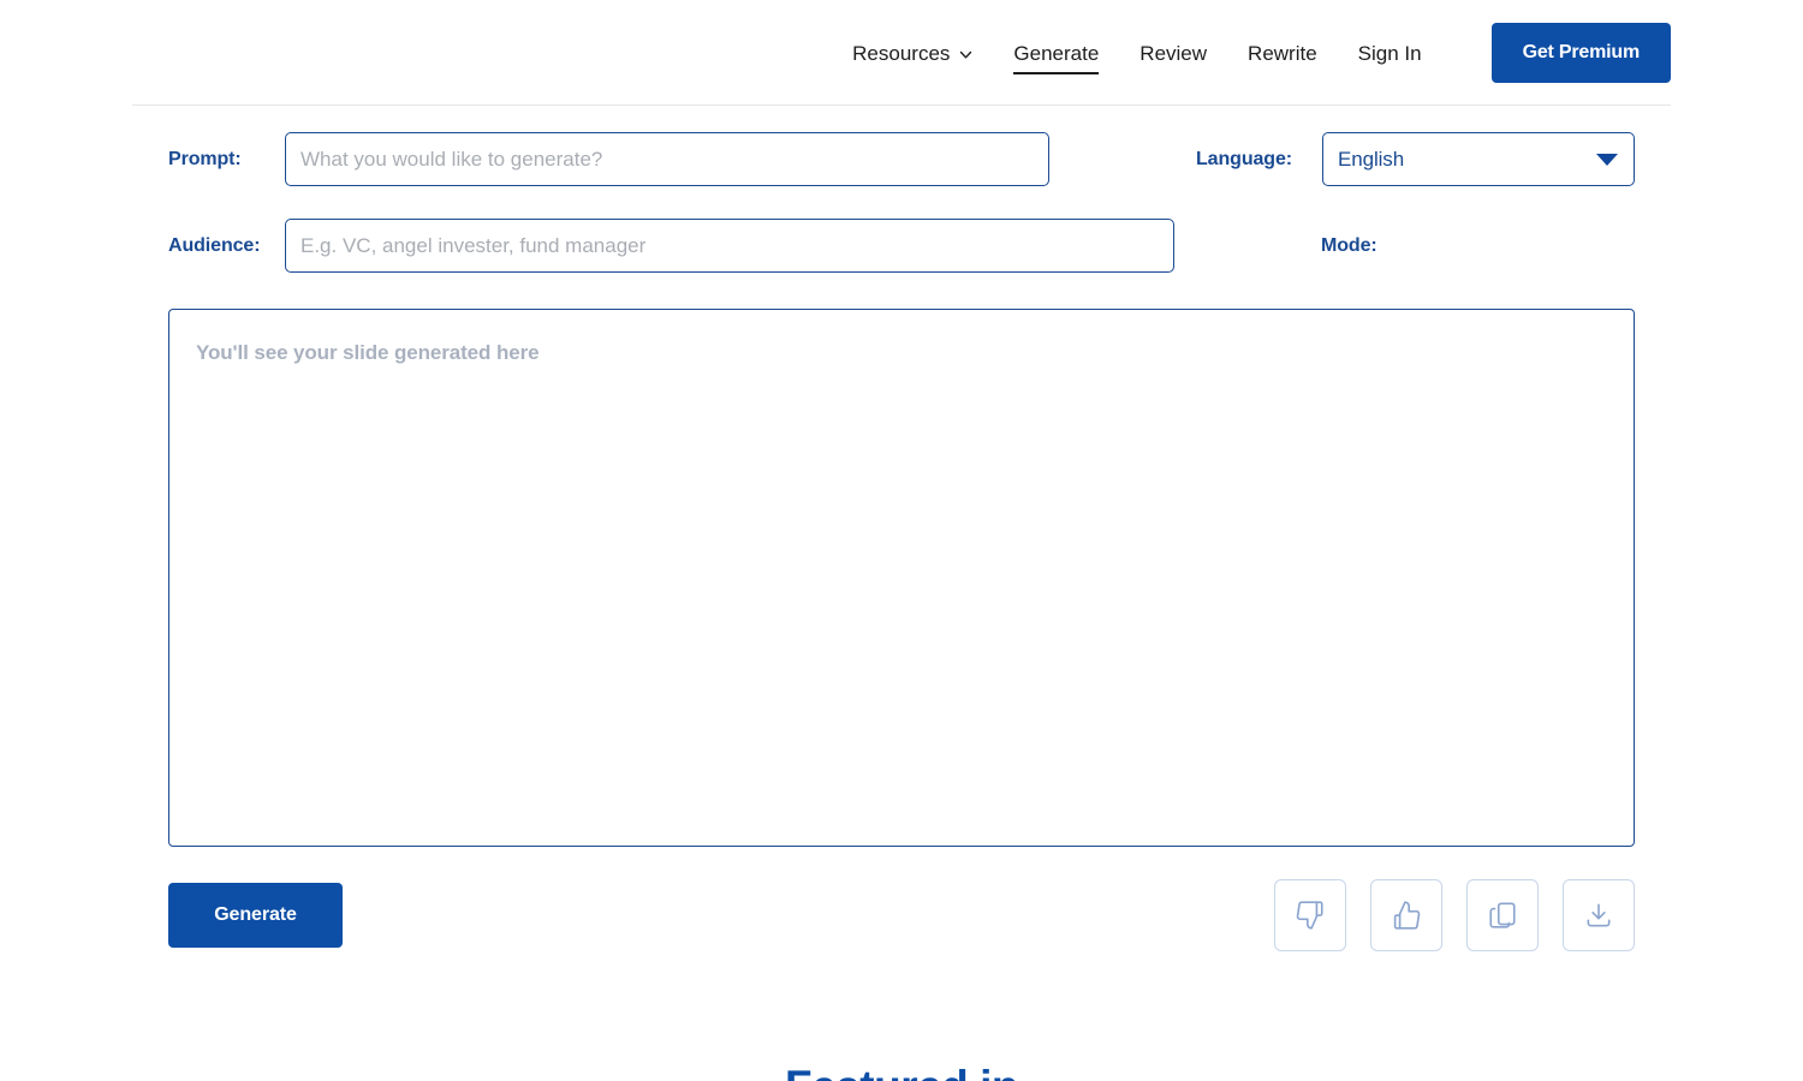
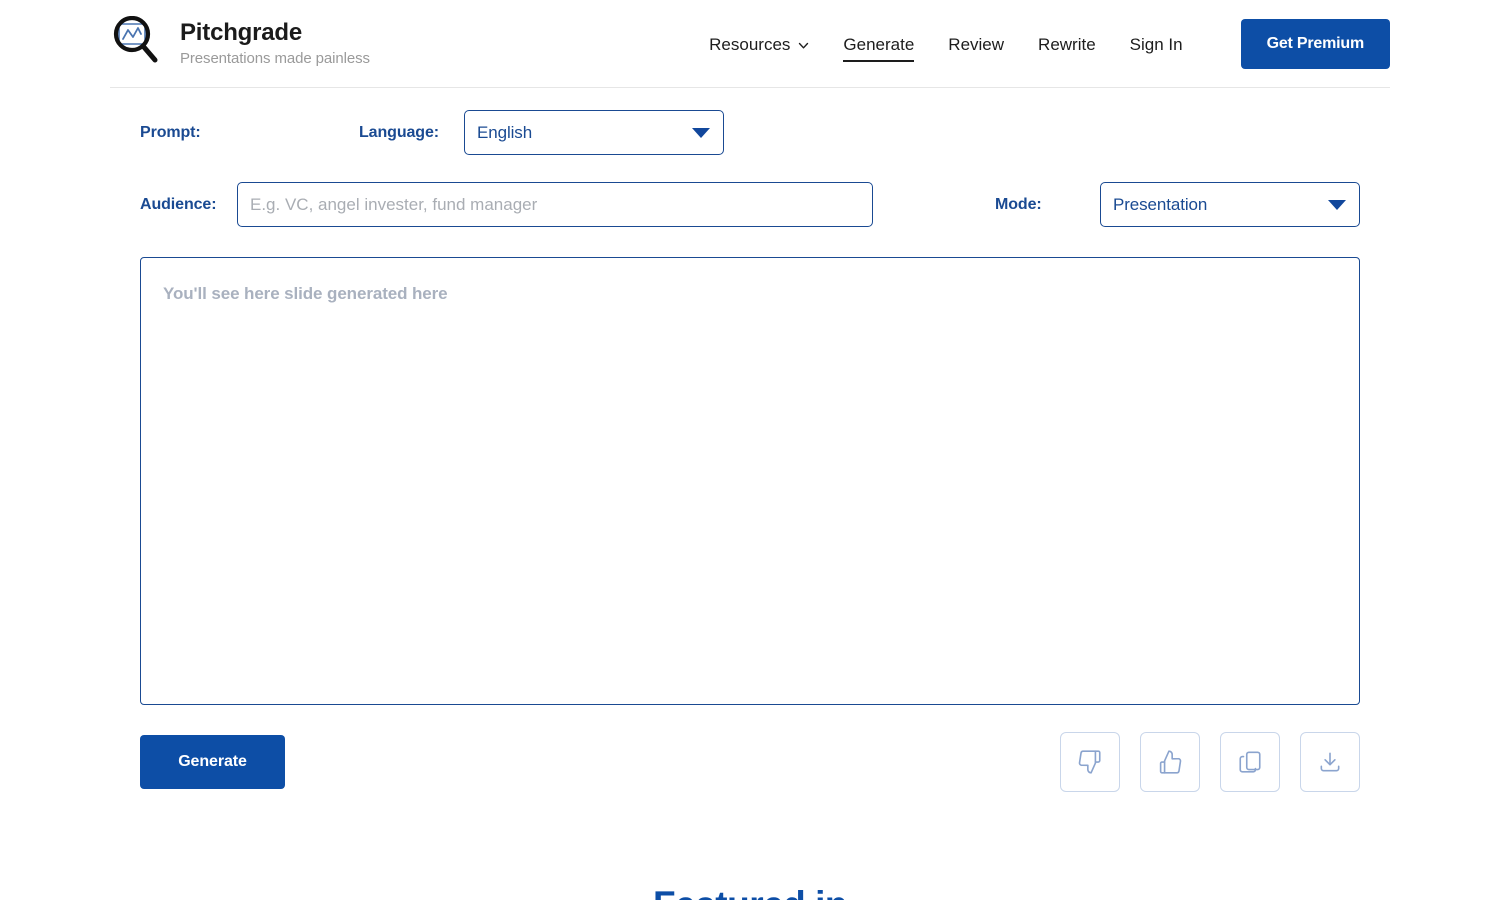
+ Pitchgrade
+ Presentations made painless
  Resources
  Generate
  Review
  Rewrite
  Sign In
  Get Premium
  Prompt:
- What you would like to generate?
  Language:
  English
  Audience:
  E.g. VC, angel invester, fund manager
  Mode:
+ Presentation
- You'll see your slide generated here
+ You'll see here slide generated here
  Generate
